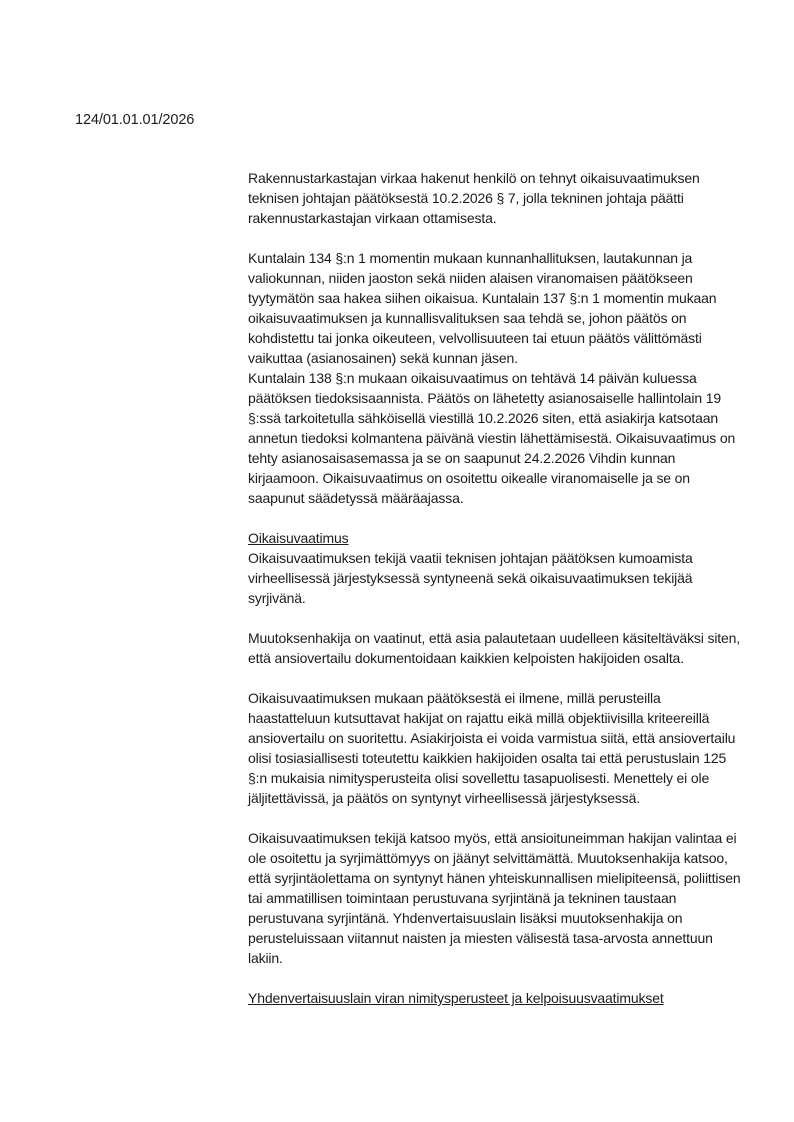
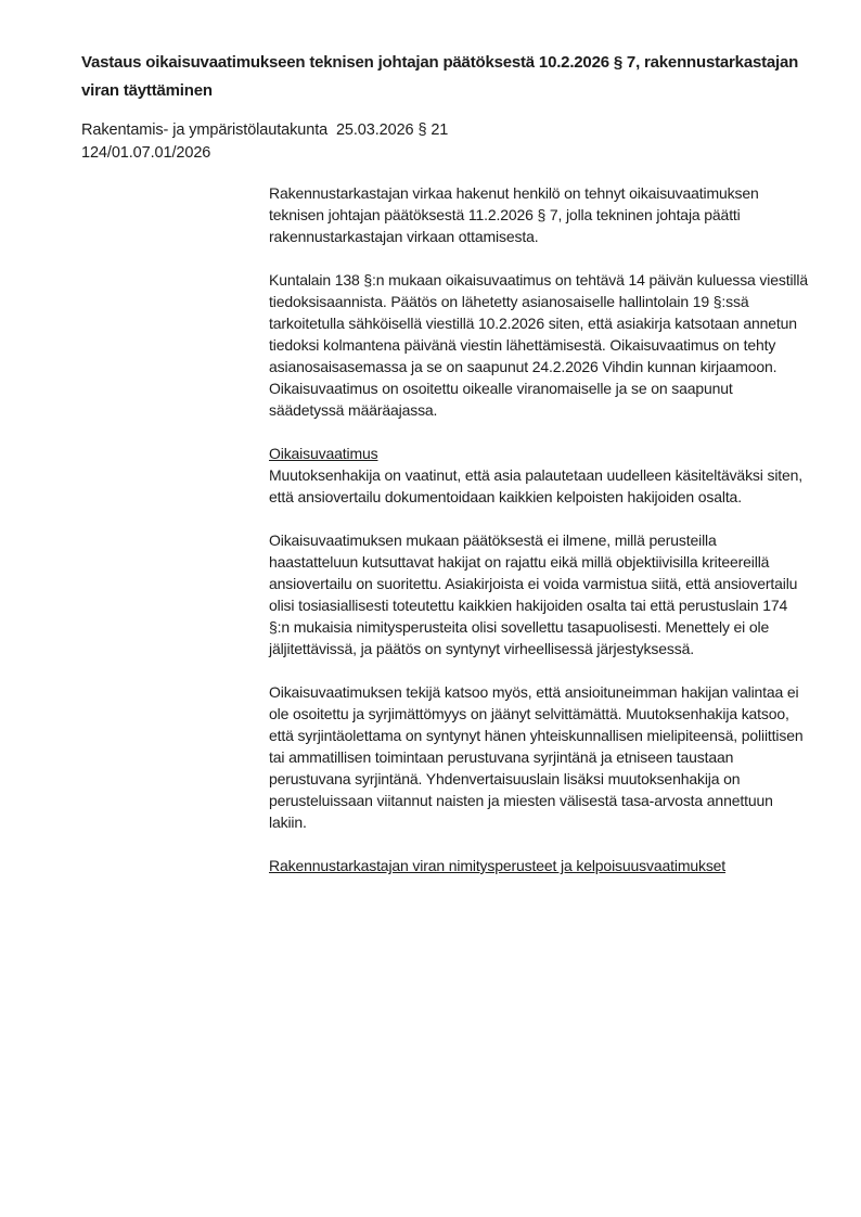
+ Vastaus oikaisuvaatimukseen teknisen johtajan päätöksestä 10.2.2026 § 7, rakennustarkastajan viran täyttäminen
+ Rakentamis- ja ympäristölautakunta 25.03.2026 § 21
- 124/01.01.01/2026
+ 124/01.07.01/2026
- Rakennustarkastajan virkaa hakenut henkilö on tehnyt oikaisuvaatimuksen teknisen johtajan päätöksestä 10.2.2026 § 7, jolla tekninen johtaja päätti rakennustarkastajan virkaan ottamisesta.
+ Rakennustarkastajan virkaa hakenut henkilö on tehnyt oikaisuvaatimuksen teknisen johtajan päätöksestä 11.2.2026 § 7, jolla tekninen johtaja päätti rakennustarkastajan virkaan ottamisesta.
- Kuntalain 134 §:n 1 momentin mukaan kunnanhallituksen, lautakunnan ja valiokunnan, niiden jaoston sekä niiden alaisen viranomaisen päätökseen tyytymätön saa hakea siihen oikaisua. Kuntalain 137 §:n 1 momentin mukaan oikaisuvaatimuksen ja kunnallisvalituksen saa tehdä se, johon päätös on kohdistettu tai jonka oikeuteen, velvollisuuteen tai etuun päätös välittömästi vaikuttaa (asianosainen) sekä kunnan jäsen.
- Kuntalain 138 §:n mukaan oikaisuvaatimus on tehtävä 14 päivän kuluessa päätöksen tiedoksisaannista. Päätös on lähetetty asianosaiselle hallintolain 19 §:ssä tarkoitetulla sähköisellä viestillä 10.2.2026 siten, että asiakirja katsotaan annetun tiedoksi kolmantena päivänä viestin lähettämisestä. Oikaisuvaatimus on tehty asianosaisasemassa ja se on saapunut 24.2.2026 Vihdin kunnan kirjaamoon. Oikaisuvaatimus on osoitettu oikealle viranomaiselle ja se on saapunut säädetyssä määräajassa.
+ Kuntalain 138 §:n mukaan oikaisuvaatimus on tehtävä 14 päivän kuluessa viestillä tiedoksisaannista. Päätös on lähetetty asianosaiselle hallintolain 19 §:ssä tarkoitetulla sähköisellä viestillä 10.2.2026 siten, että asiakirja katsotaan annetun tiedoksi kolmantena päivänä viestin lähettämisestä. Oikaisuvaatimus on tehty asianosaisasemassa ja se on saapunut 24.2.2026 Vihdin kunnan kirjaamoon. Oikaisuvaatimus on osoitettu oikealle viranomaiselle ja se on saapunut säädetyssä määräajassa.
  Oikaisuvaatimus
- Oikaisuvaatimuksen tekijä vaatii teknisen johtajan päätöksen kumoamista virheellisessä järjestyksessä syntyneenä sekä oikaisuvaatimuksen tekijää syrjivänä.
  Muutoksenhakija on vaatinut, että asia palautetaan uudelleen käsiteltäväksi siten, että ansiovertailu dokumentoidaan kaikkien kelpoisten hakijoiden osalta.
- Oikaisuvaatimuksen mukaan päätöksestä ei ilmene, millä perusteilla haastatteluun kutsuttavat hakijat on rajattu eikä millä objektiivisilla kriteereillä ansiovertailu on suoritettu. Asiakirjoista ei voida varmistua siitä, että ansiovertailu olisi tosiasiallisesti toteutettu kaikkien hakijoiden osalta tai että perustuslain 125 §:n mukaisia nimitysperusteita olisi sovellettu tasapuolisesti. Menettely ei ole jäljitettävissä, ja päätös on syntynyt virheellisessä järjestyksessä.
+ Oikaisuvaatimuksen mukaan päätöksestä ei ilmene, millä perusteilla haastatteluun kutsuttavat hakijat on rajattu eikä millä objektiivisilla kriteereillä ansiovertailu on suoritettu. Asiakirjoista ei voida varmistua siitä, että ansiovertailu olisi tosiasiallisesti toteutettu kaikkien hakijoiden osalta tai että perustuslain 174 §:n mukaisia nimitysperusteita olisi sovellettu tasapuolisesti. Menettely ei ole jäljitettävissä, ja päätös on syntynyt virheellisessä järjestyksessä.
- Oikaisuvaatimuksen tekijä katsoo myös, että ansioituneimman hakijan valintaa ei ole osoitettu ja syrjimättömyys on jäänyt selvittämättä. Muutoksenhakija katsoo, että syrjintäolettama on syntynyt hänen yhteiskunnallisen mielipiteensä, poliittisen tai ammatillisen toimintaan perustuvana syrjintänä ja tekninen taustaan perustuvana syrjintänä. Yhdenvertaisuuslain lisäksi muutoksenhakija on perusteluissaan viitannut naisten ja miesten välisestä tasa-arvosta annettuun lakiin.
+ Oikaisuvaatimuksen tekijä katsoo myös, että ansioituneimman hakijan valintaa ei ole osoitettu ja syrjimättömyys on jäänyt selvittämättä. Muutoksenhakija katsoo, että syrjintäolettama on syntynyt hänen yhteiskunnallisen mielipiteensä, poliittisen tai ammatillisen toimintaan perustuvana syrjintänä ja etniseen taustaan perustuvana syrjintänä. Yhdenvertaisuuslain lisäksi muutoksenhakija on perusteluissaan viitannut naisten ja miesten välisestä tasa-arvosta annettuun lakiin.
- Yhdenvertaisuuslain viran nimitysperusteet ja kelpoisuusvaatimukset
+ Rakennustarkastajan viran nimitysperusteet ja kelpoisuusvaatimukset
